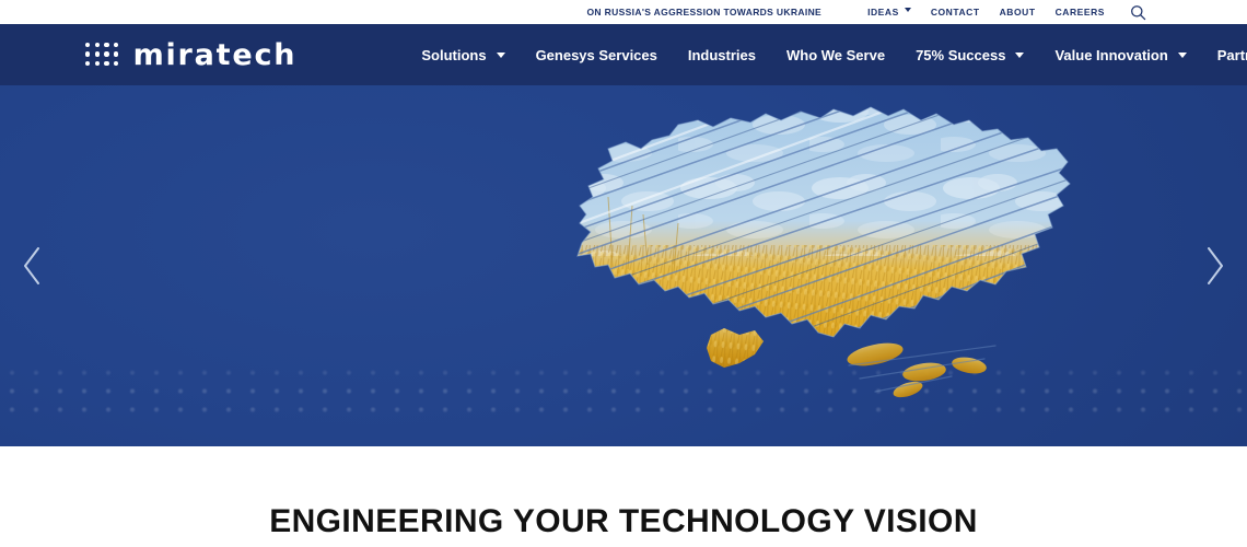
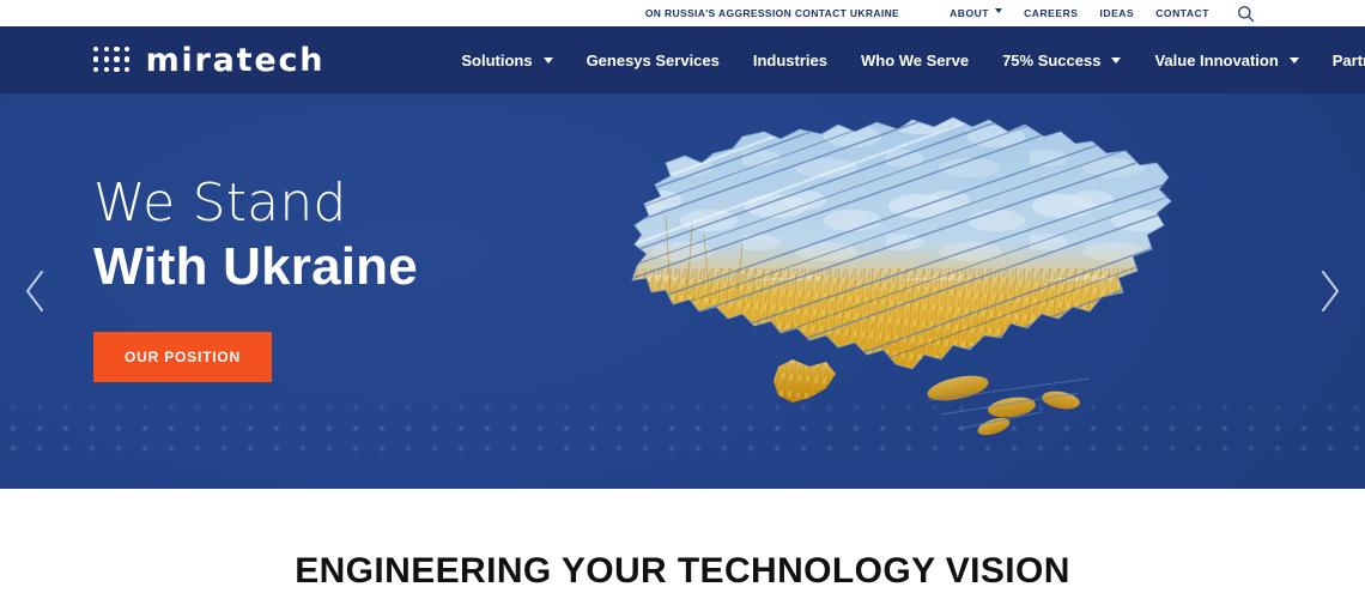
- ON RUSSIA'S AGGRESSION TOWARDS UKRAINE
+ ON RUSSIA'S AGGRESSION CONTACT UKRAINE
- IDEAS
+ ABOUT
- CONTACT
+ CAREERS
- ABOUT
+ IDEAS
- CAREERS
+ CONTACT
  miratech
  Solutions
  Genesys Services
  Industries
  Who We Serve
  75% Success
  Value Innovation
+ We Stand
+ With Ukraine
+ OUR POSITION
  ENGINEERING YOUR TECHNOLOGY VISION
